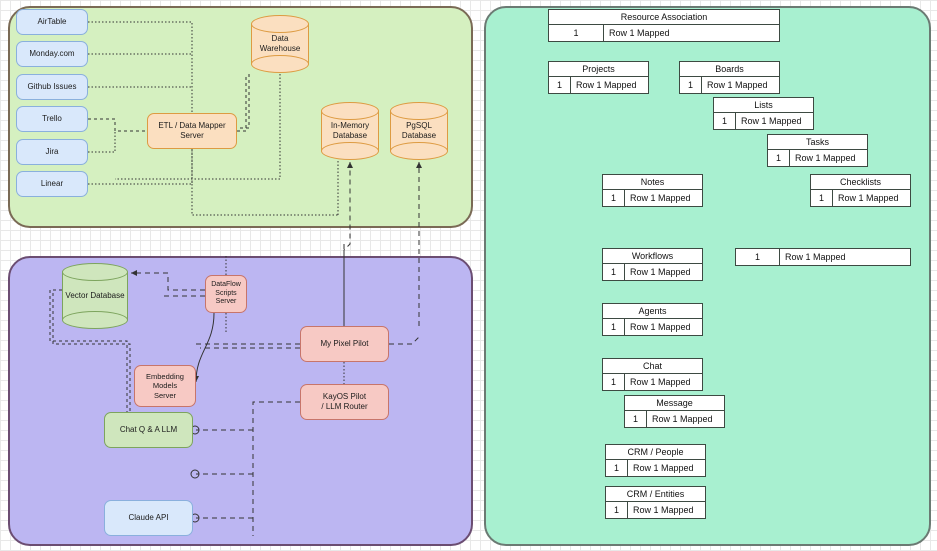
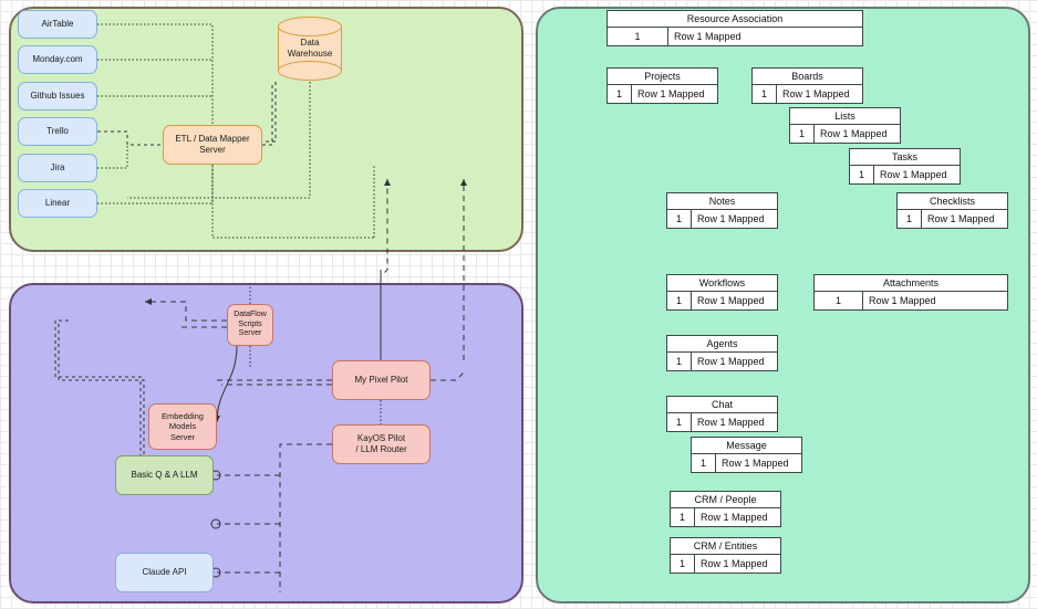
  AirTable
  Monday.com
  Github Issues
  Trello
  Jira
  Linear
  ETL / Data Mapper
  Server
  Data Warehouse
- In-Memory
- Database
- PgSQL Database
- Vector Database
  Embedding
  Models
  Server
  My Pixel Pilot
  KayOS Pilot
  / LLM Router
- Chat Q & A LLM
+ Basic Q & A LLM
  Claude API
  Resource Association
  1
  Row 1 Mapped
  Projects
  1
  Row 1 Mapped
  Boards
  1
  Row 1 Mapped
  Lists
  1
  Row 1 Mapped
  Tasks
  1
  Row 1 Mapped
  Notes
  1
  Row 1 Mapped
  Checklists
  1
  Row 1 Mapped
  Workflows
  1
  Row 1 Mapped
+ Attachments
  1
  Row 1 Mapped
  Agents
  1
  Row 1 Mapped
  Chat
  1
  Row 1 Mapped
  Message
  1
  Row 1 Mapped
  CRM / People
  1
  Row 1 Mapped
  CRM / Entities
  1
  Row 1 Mapped
